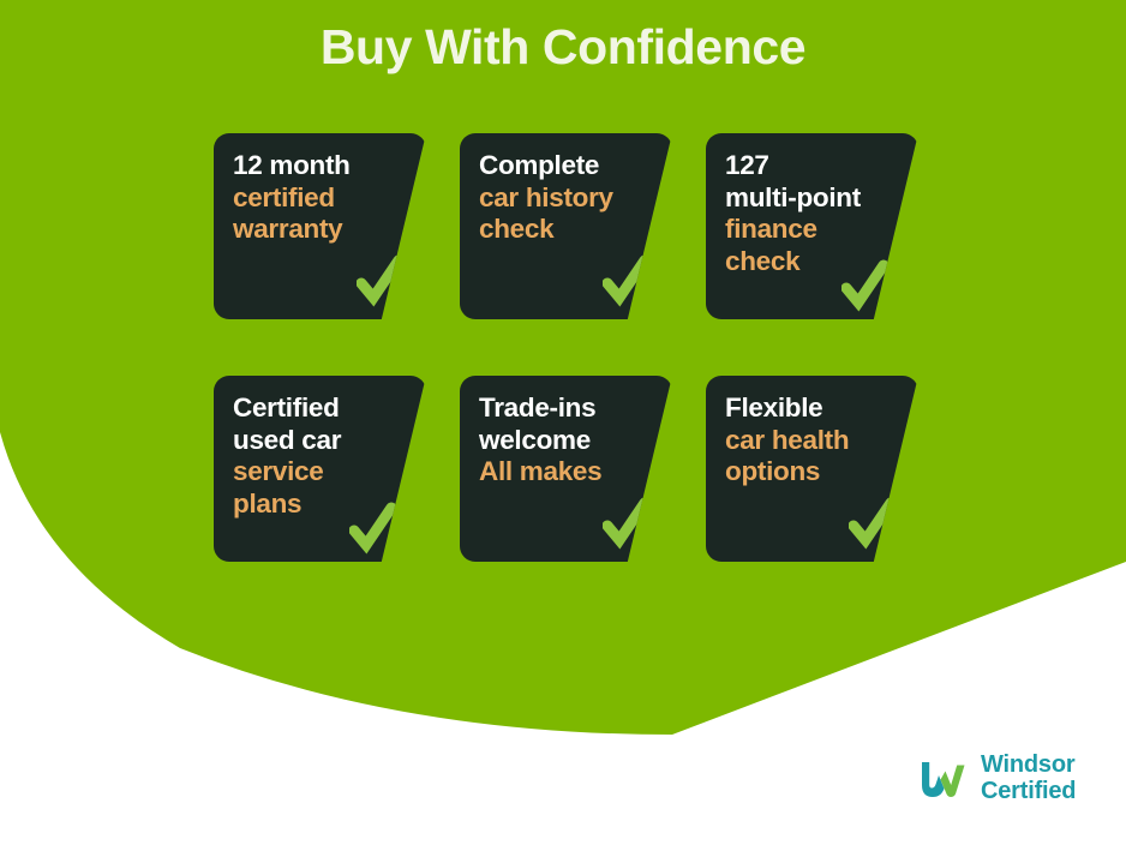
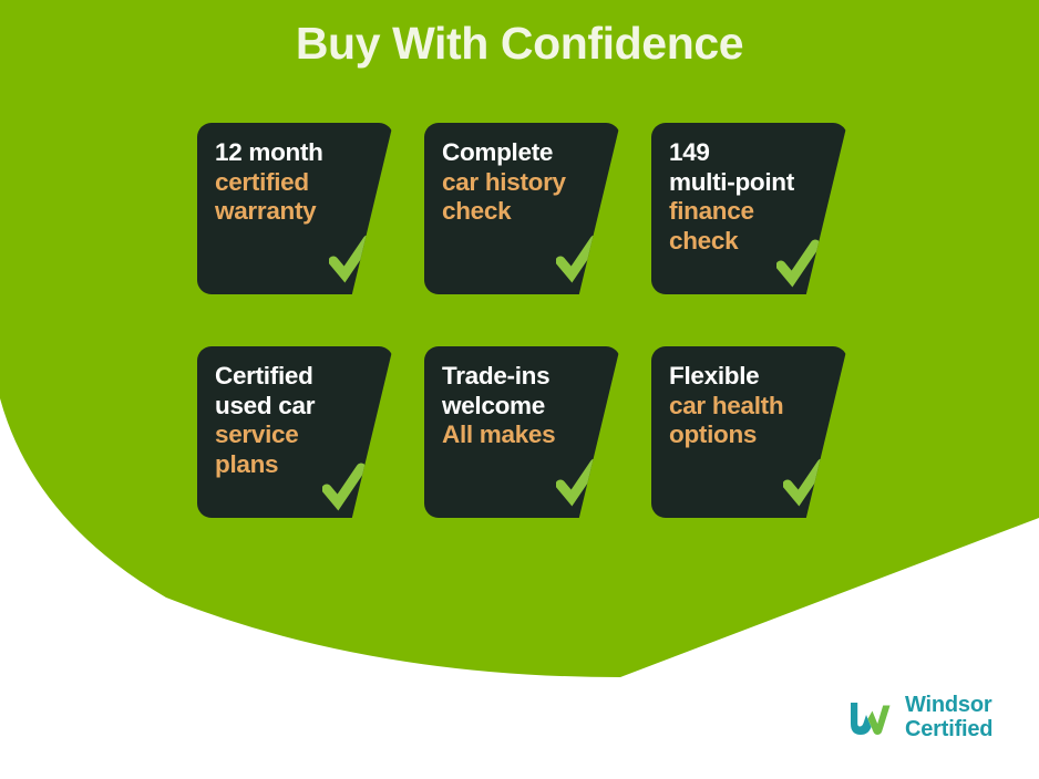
  Buy With Confidence
  12 month
  certified
  warranty
  Complete
  car history
  check
- 127
+ 149
  multi-point
  finance
  check
  Certified
  used car
  service
  plans
  Trade-ins
  welcome
  All makes
  Flexible
  car health
  options
  Windsor
  Certified
